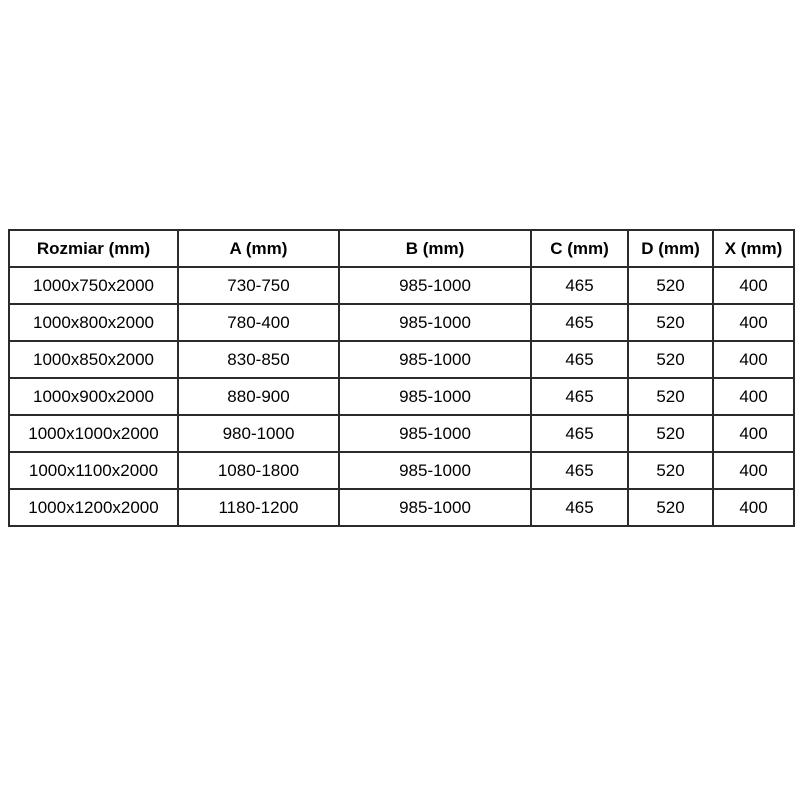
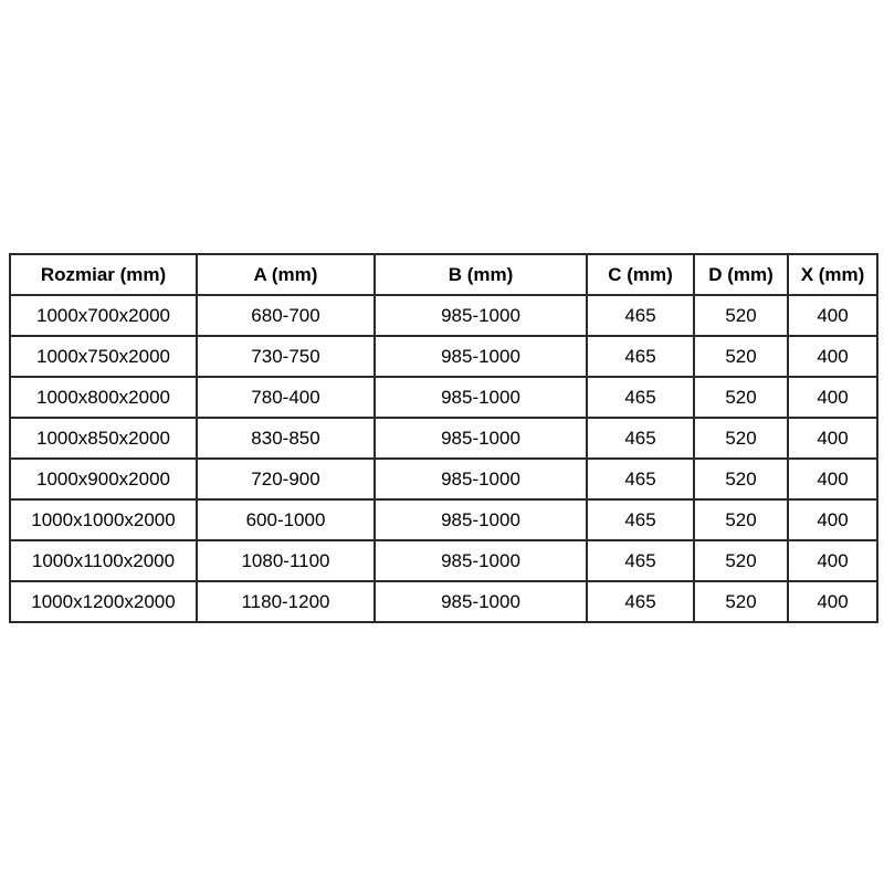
  Rozmiar (mm)	A (mm)	B (mm)	C (mm)	D (mm)	X (mm)
+ 1000x700x2000	680-700	985-1000	465	520	400
  1000x750x2000	730-750	985-1000	465	520	400
  1000x800x2000	780-400	985-1000	465	520	400
  1000x850x2000	830-850	985-1000	465	520	400
- 1000x900x2000	880-900	985-1000	465	520	400
+ 1000x900x2000	720-900	985-1000	465	520	400
- 1000x1000x2000	980-1000	985-1000	465	520	400
+ 1000x1000x2000	600-1000	985-1000	465	520	400
- 1000x1100x2000	1080-1800	985-1000	465	520	400
+ 1000x1100x2000	1080-1100	985-1000	465	520	400
  1000x1200x2000	1180-1200	985-1000	465	520	400
